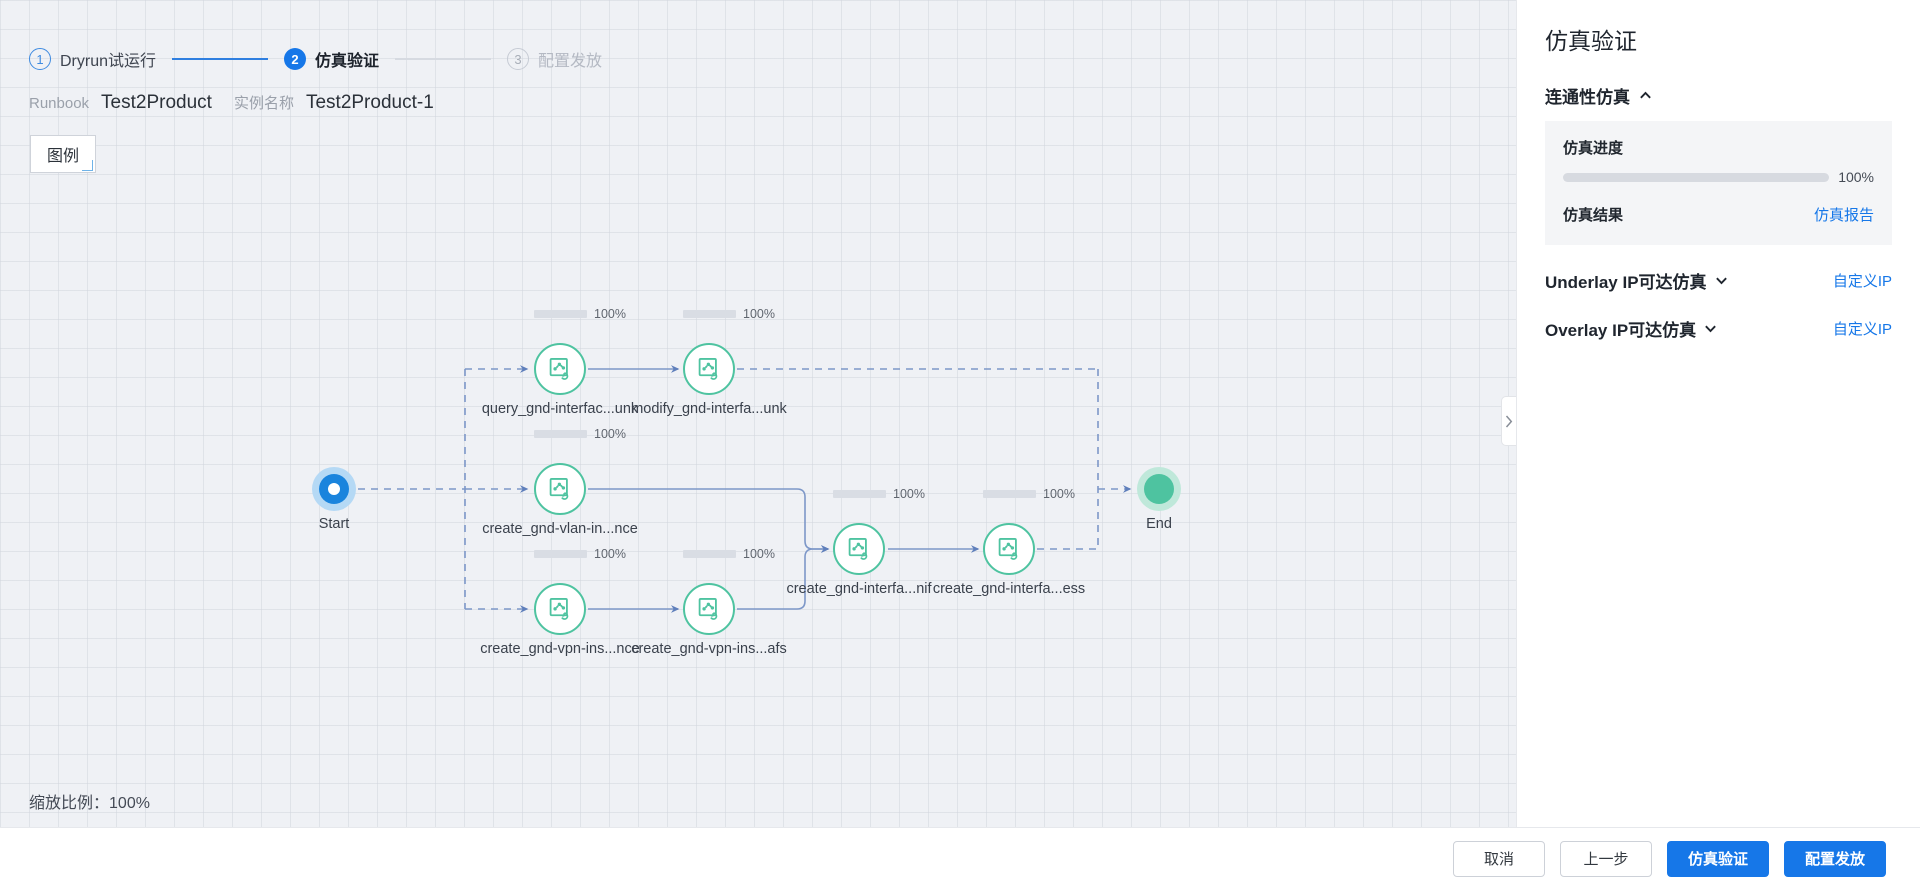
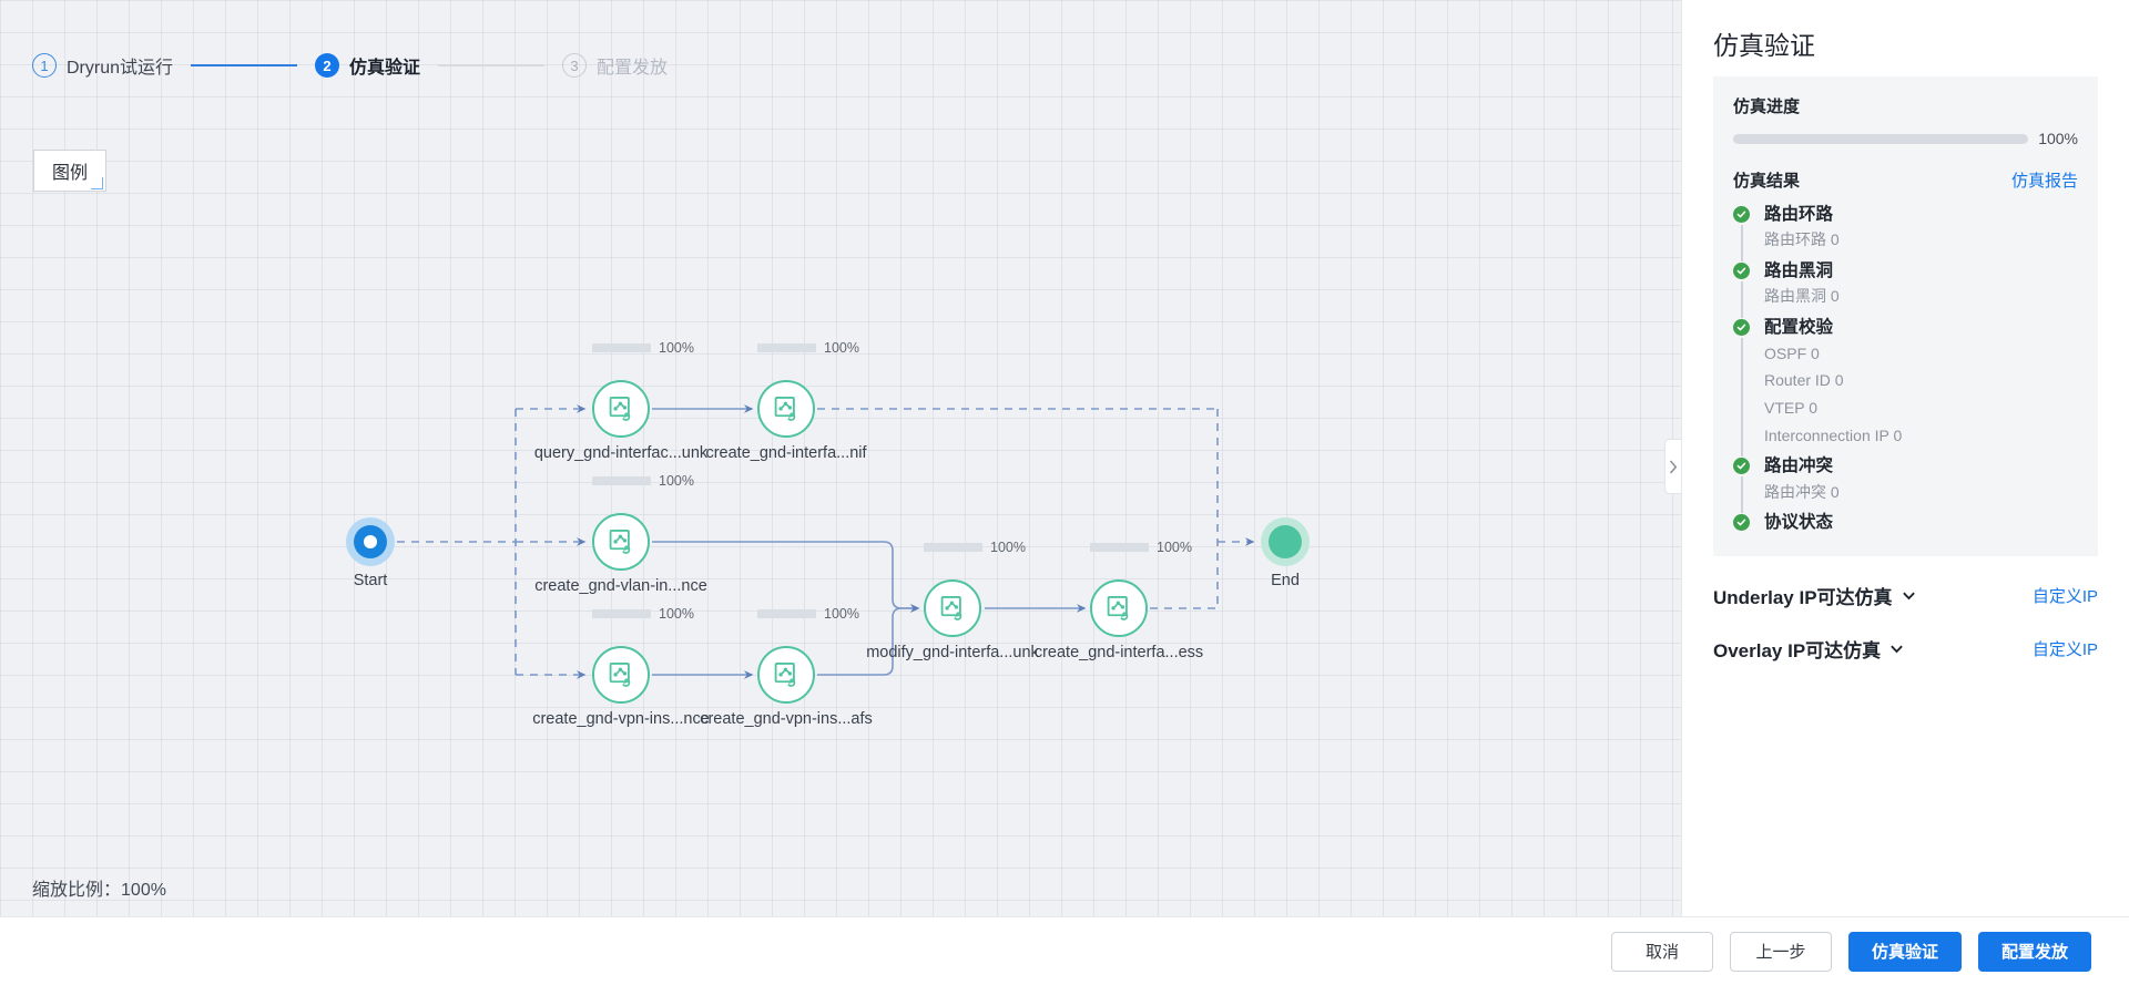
  1
  Dryrun试运行
  2
  仿真验证
  3
  配置发放
- Runbook
- Test2Product
- 实例名称
- Test2Product-1
  图例
  缩放比例：100%
  Start
  End
  100%
  query_gnd-interfac...unk
  100%
- modify_gnd-interfa...unk
+ create_gnd-interfa...nif
  100%
  create_gnd-vlan-in...nce
  100%
  create_gnd-vpn-ins...nce
  100%
  create_gnd-vpn-ins...afs
  100%
- create_gnd-interfa...nif
+ modify_gnd-interfa...unk
  100%
  create_gnd-interfa...ess
  仿真验证
- 连通性仿真
  仿真进度
  100%
  仿真结果
  仿真报告
+ 路由环路
+ 路由环路 0
+ 路由黑洞
+ 路由黑洞 0
+ 配置校验
+ OSPF 0
+ Router ID 0
+ VTEP 0
+ Interconnection IP 0
+ 路由冲突
+ 路由冲突 0
+ 协议状态
  Underlay IP可达仿真
  自定义IP
  Overlay IP可达仿真
  自定义IP
  取消
  上一步
  仿真验证
  配置发放
